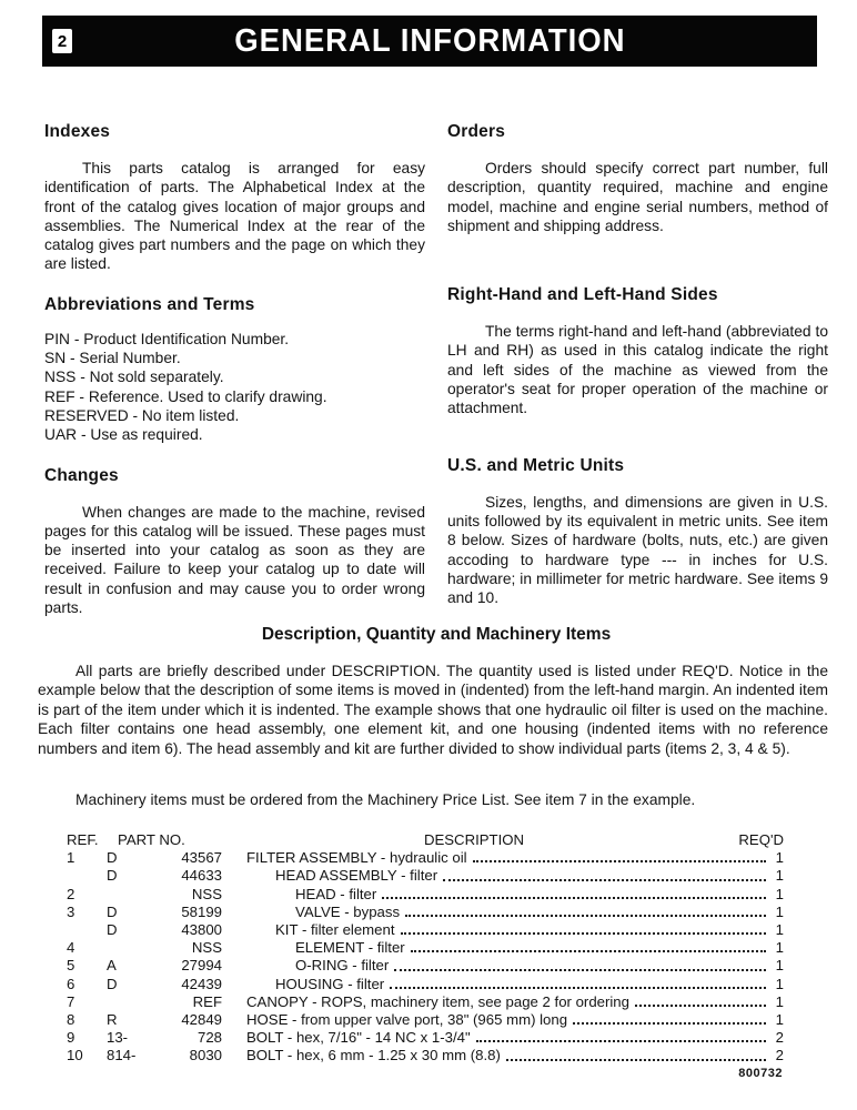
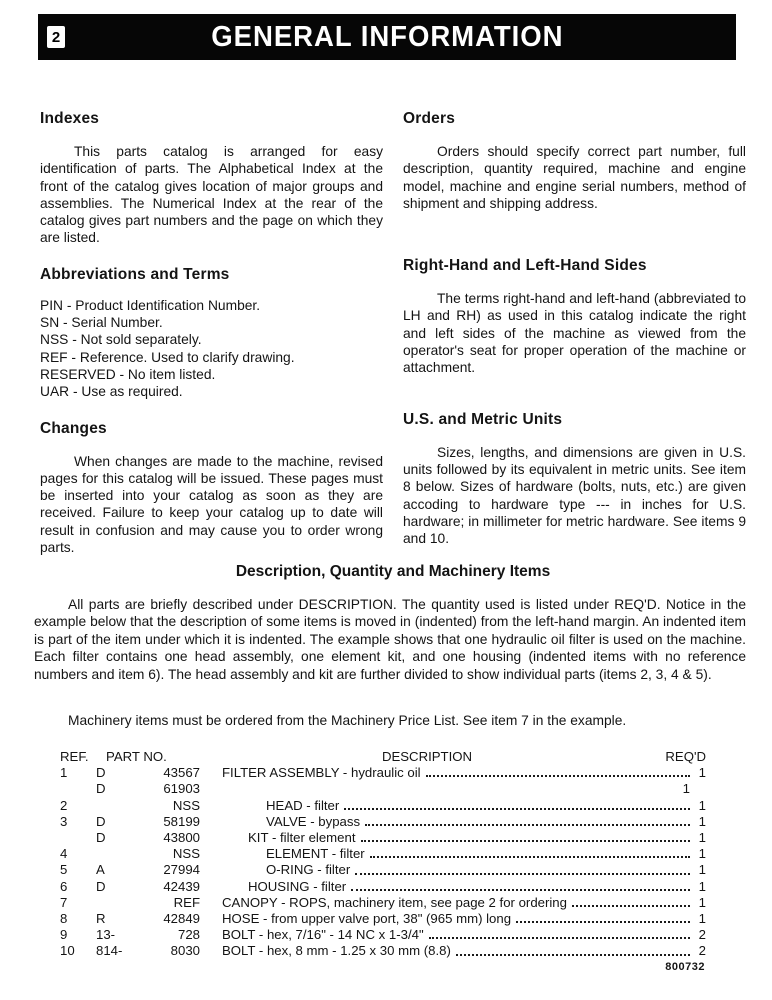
  2
  GENERAL INFORMATION
  Indexes
  This parts catalog is arranged for easy identification of parts. The Alphabetical Index at the front of the catalog gives location of major groups and assemblies. The Numerical Index at the rear of the catalog gives part numbers and the page on which they are listed.
  Abbreviations and Terms
  PIN - Product Identification Number.
  SN - Serial Number.
  NSS - Not sold separately.
  REF - Reference. Used to clarify drawing.
  RESERVED - No item listed.
  UAR - Use as required.
  Changes
  When changes are made to the machine, revised pages for this catalog will be issued. These pages must be inserted into your catalog as soon as they are received. Failure to keep your catalog up to date will result in confusion and may cause you to order wrong parts.
  Orders
  Orders should specify correct part number, full description, quantity required, machine and engine model, machine and engine serial numbers, method of shipment and shipping address.
  Right-Hand and Left-Hand Sides
  The terms right-hand and left-hand (abbreviated to LH and RH) as used in this catalog indicate the right and left sides of the machine as viewed from the operator's seat for proper operation of the machine or attachment.
  U.S. and Metric Units
  Sizes, lengths, and dimensions are given in U.S. units followed by its equivalent in metric units. See item 8 below. Sizes of hardware (bolts, nuts, etc.) are given accoding to hardware type --- in inches for U.S. hardware; in millimeter for metric hardware. See items 9 and 10.
  Description, Quantity and Machinery Items
  All parts are briefly described under DESCRIPTION. The quantity used is listed under REQ'D. Notice in the example below that the description of some items is moved in (indented) from the left-hand margin. An indented item is part of the item under which it is indented. The example shows that one hydraulic oil filter is used on the machine. Each filter contains one head assembly, one element kit, and one housing (indented items with no reference numbers and item 6). The head assembly and kit are further divided to show individual parts (items 2, 3, 4 & 5).
  Machinery items must be ordered from the Machinery Price List. See item 7 in the example.
  REF.
  PART NO.
  DESCRIPTION
  REQ'D
  1
  D
  43567
  FILTER ASSEMBLY - hydraulic oil
  1
  D
- 44633
+ 61903
- HEAD ASSEMBLY - filter
  1
  2
  NSS
  HEAD - filter
  1
  3
  D
  58199
  VALVE - bypass
  1
  D
  43800
  KIT - filter element
  1
  4
  NSS
  ELEMENT - filter
  1
  5
  A
  27994
  O-RING - filter
  1
  6
  D
  42439
  HOUSING - filter
  1
  7
  REF
  CANOPY - ROPS, machinery item, see page 2 for ordering
  1
  8
  R
  42849
  HOSE - from upper valve port, 38" (965 mm) long
  1
  9
  13-
  728
  BOLT - hex, 7/16" - 14 NC x 1-3/4"
  2
  10
  814-
  8030
- BOLT - hex, 6 mm - 1.25 x 30 mm (8.8)
+ BOLT - hex, 8 mm - 1.25 x 30 mm (8.8)
  2
  800732
